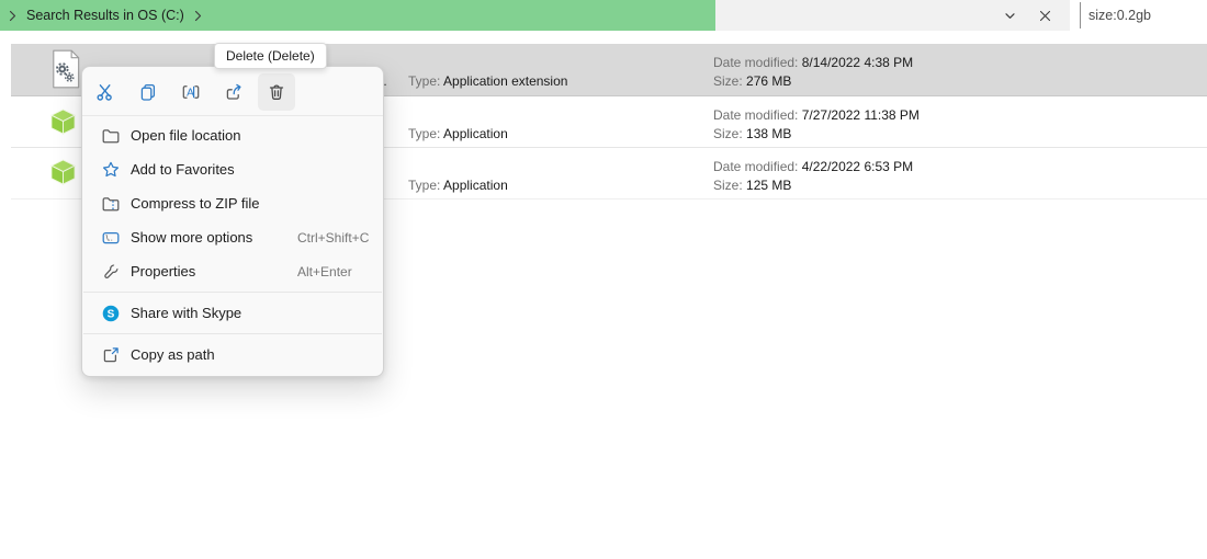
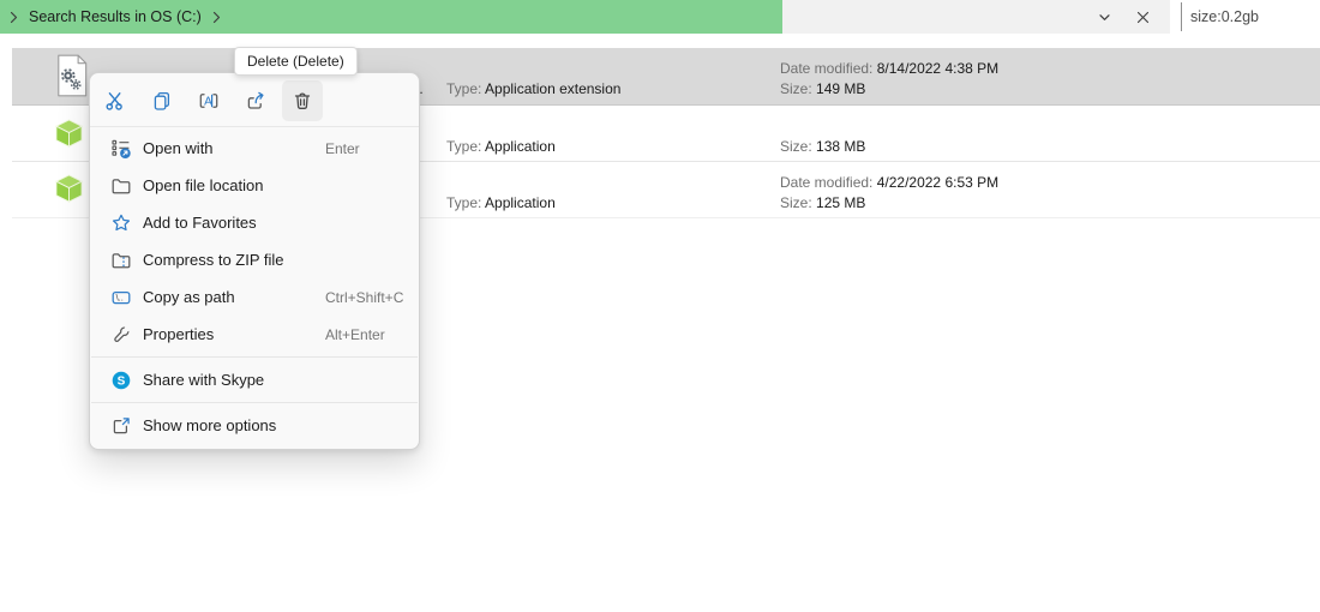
  Search Results in OS (C:)
  size:0.2gb
  Type: Application extension
  Date modified: 8/14/2022 4:38 PM
- Size: 276 MB
+ Size: 149 MB
  Type: Application
- Date modified: 7/27/2022 11:38 PM
  Size: 138 MB
  Type: Application
  Date modified: 4/22/2022 6:53 PM
  Size: 125 MB
  A
+ Open with
+ Enter
  Open file location
  Add to Favorites
  Compress to ZIP file
  \..
- Show more options
+ Copy as path
  Ctrl+Shift+C
  Properties
  Alt+Enter
  S
  Share with Skype
- Copy as path
+ Show more options
  Delete (Delete)
